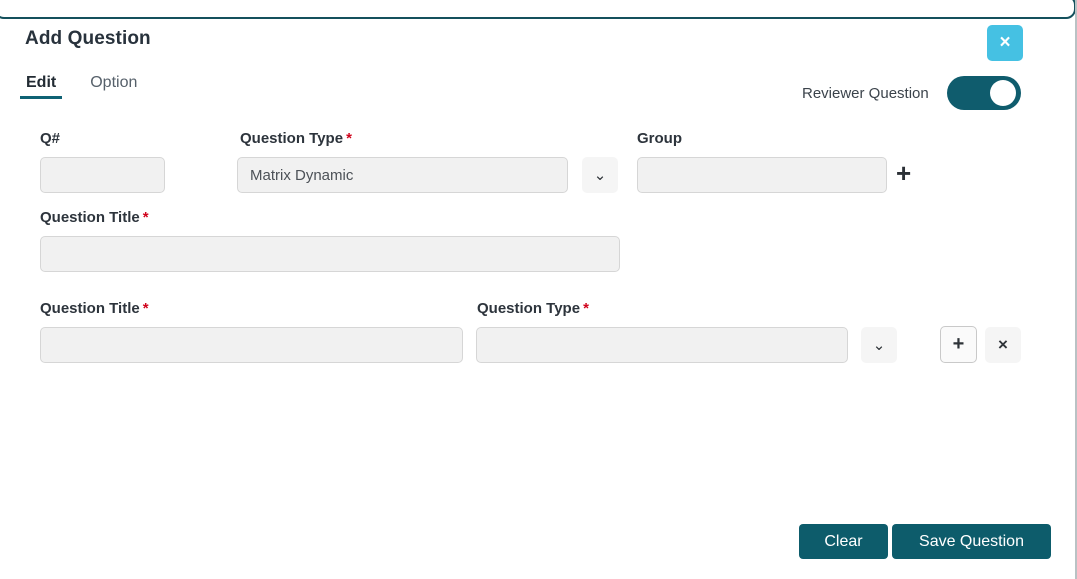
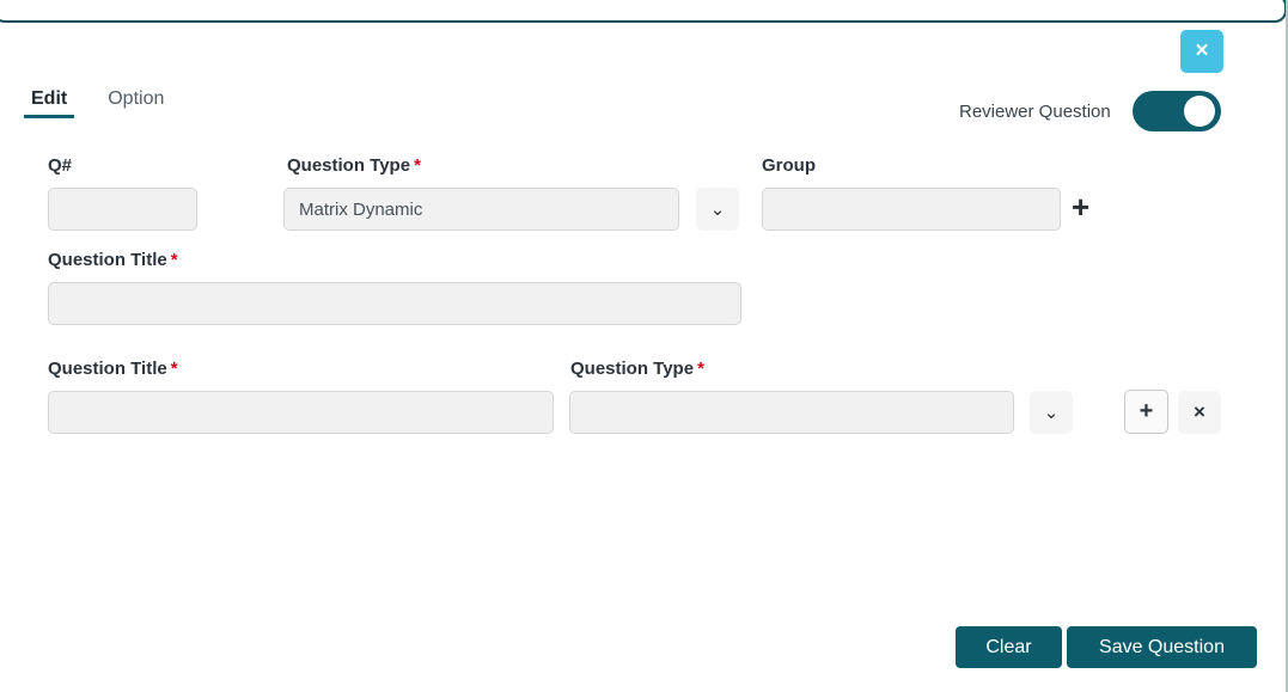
- Add Question
  Edit
  Option
  ×
  Reviewer Question
  Q#
  Question Type *
  Matrix Dynamic
  ⌄
  Group
  +
  Question Title *
  Question Title *
  Question Type *
  ⌄
  +
  ×
  Clear
  Save Question
